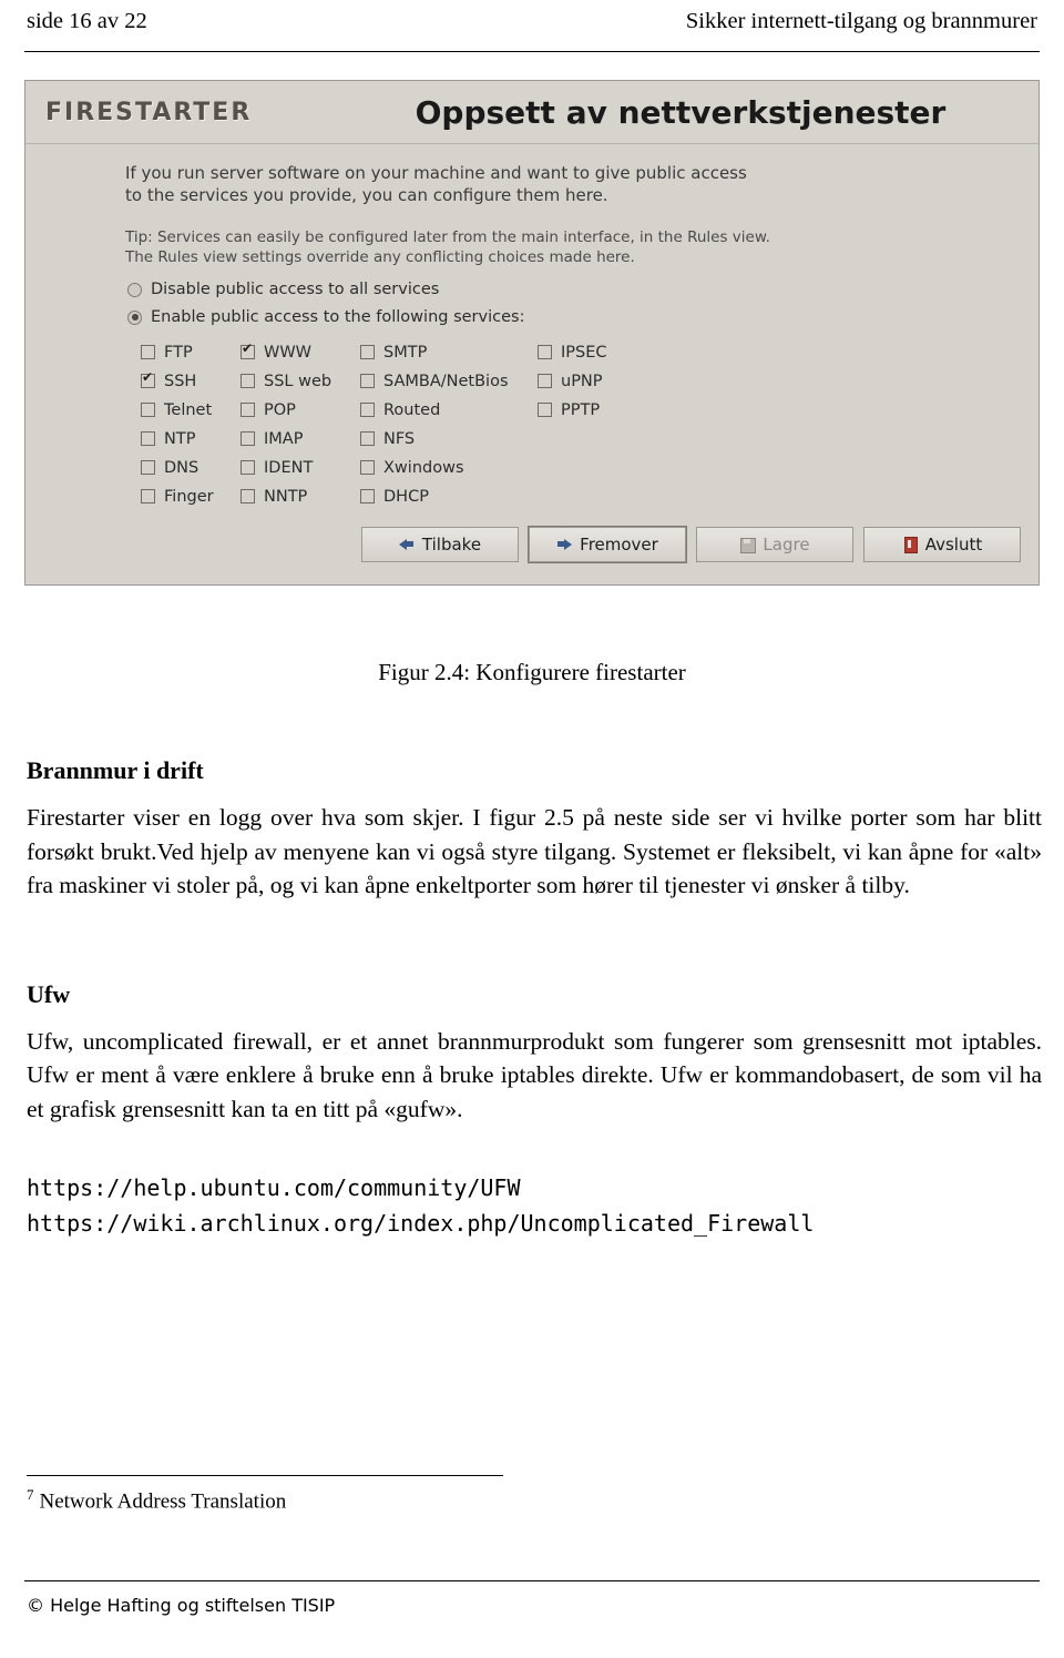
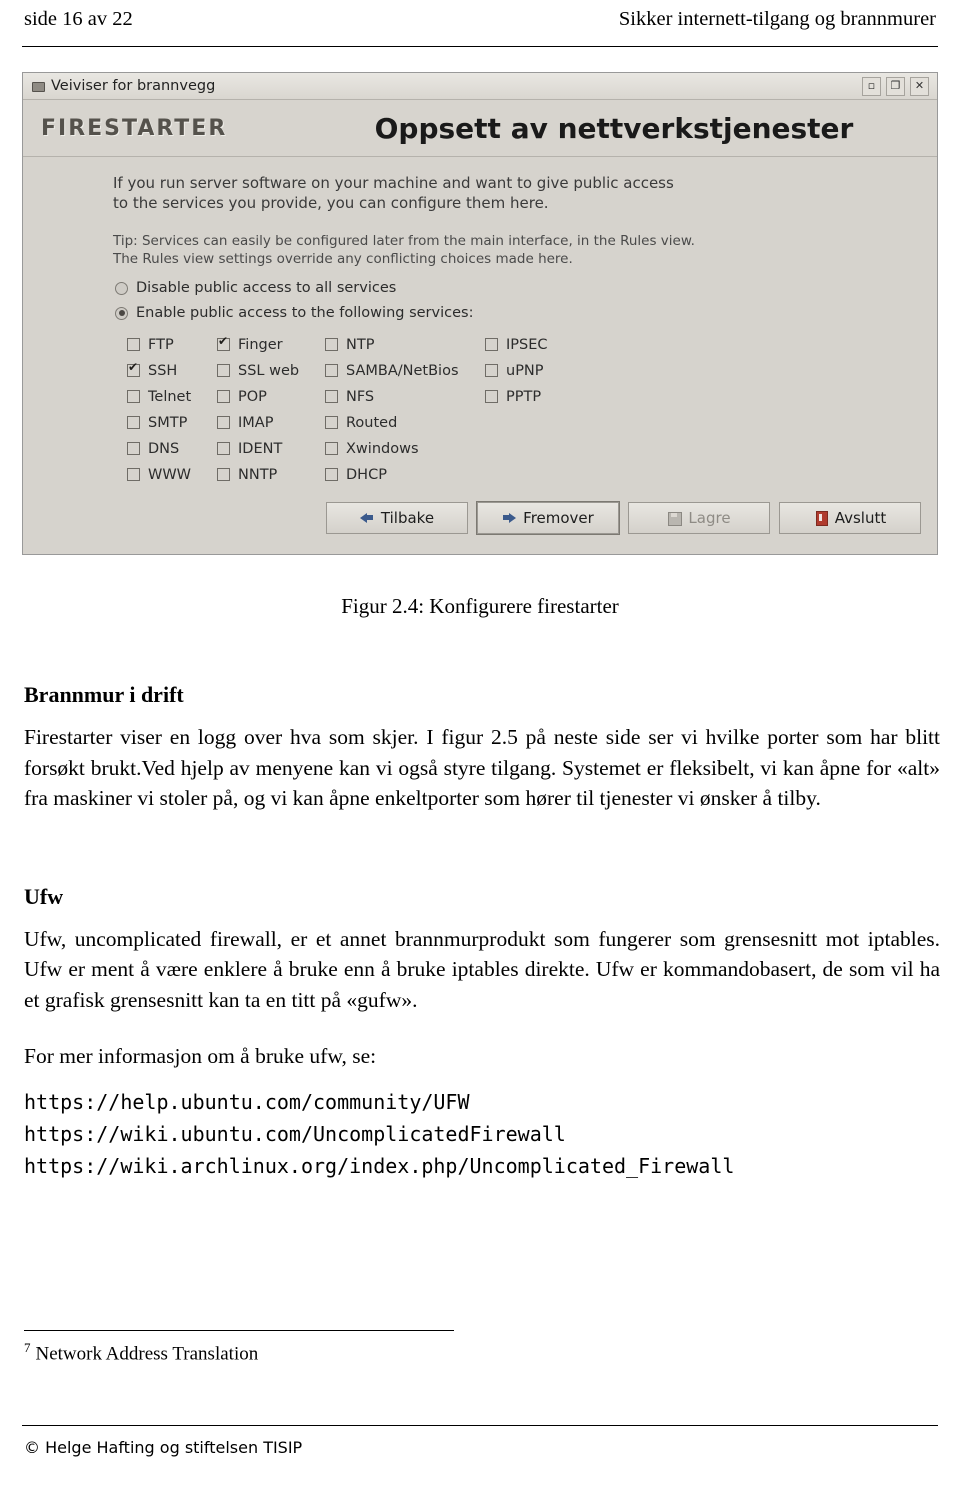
  side 16 av 22
  Sikker internett-tilgang og brannmurer
+ Veiviser for brannvegg
+ ▫
+ ❐
+ ✕
  FIRESTARTER
  Oppsett av nettverkstjenester
  If you run server software on your machine and want to give public access
  to the services you provide, you can configure them here.
  Tip: Services can easily be configured later from the main interface, in the Rules view.
  The Rules view settings override any conflicting choices made here.
  Disable public access to all services
  Enable public access to the following services:
  FTP
- WWW
+ Finger
- SMTP
+ NTP
  IPSEC
  SSH
  SSL web
  SAMBA/NetBios
  uPNP
  Telnet
  POP
- Routed
+ NFS
  PPTP
- NTP
+ SMTP
  IMAP
- NFS
+ Routed
  DNS
  IDENT
  Xwindows
- Finger
+ WWW
  NNTP
  DHCP
  Tilbake
  Fremover
  Lagre
  Avslutt
  Figur 2.4: Konfigurere firestarter
  Brannmur i drift
  Firestarter viser en logg over hva som skjer. I figur 2.5 på neste side ser vi hvilke porter som har blitt forsøkt brukt.Ved hjelp av menyene kan vi også styre tilgang. Systemet er fleksibelt, vi kan åpne for «alt» fra maskiner vi stoler på, og vi kan åpne enkeltporter som hører til tjenester vi ønsker å tilby.
  Ufw
  Ufw, uncomplicated firewall, er et annet brannmurprodukt som fungerer som grensesnitt mot iptables. Ufw er ment å være enklere å bruke enn å bruke iptables direkte. Ufw er kommandobasert, de som vil ha et grafisk grensesnitt kan ta en titt på «gufw».
+ For mer informasjon om å bruke ufw, se:
  https://help.ubuntu.com/community/UFW
+ https://wiki.ubuntu.com/UncomplicatedFirewall
  https://wiki.archlinux.org/index.php/Uncomplicated_Firewall
  7 Network Address Translation
  © Helge Hafting og stiftelsen TISIP
